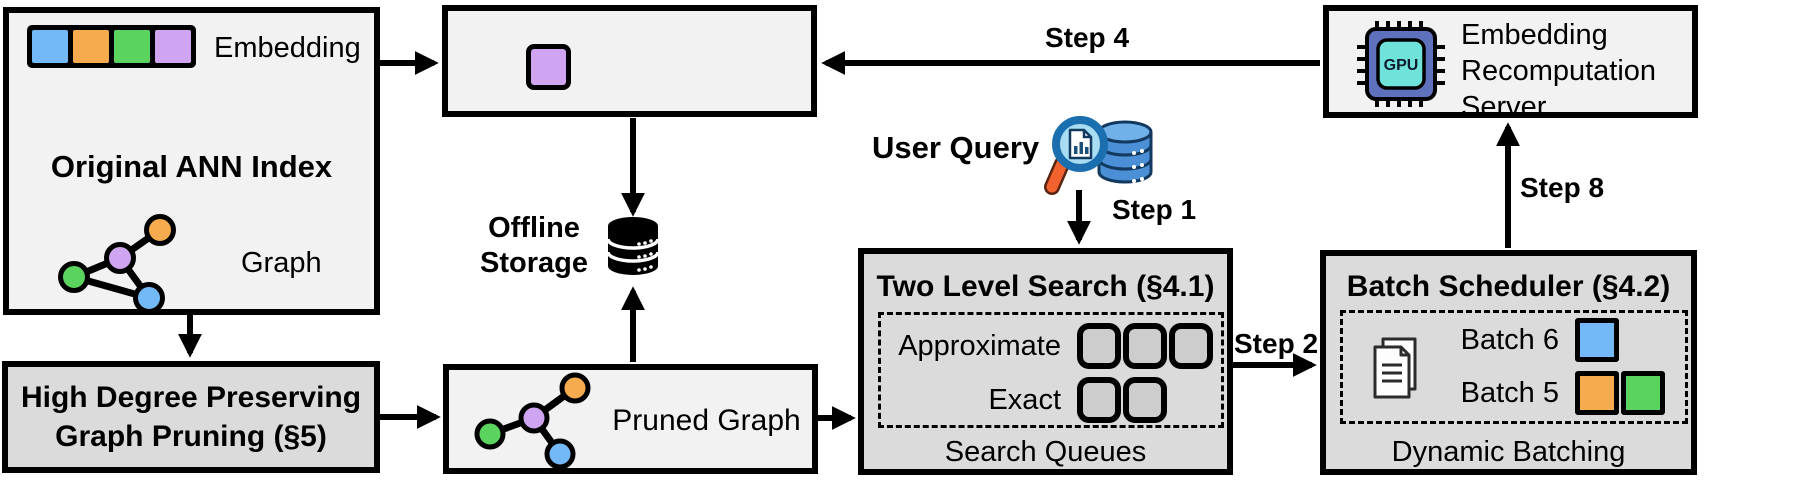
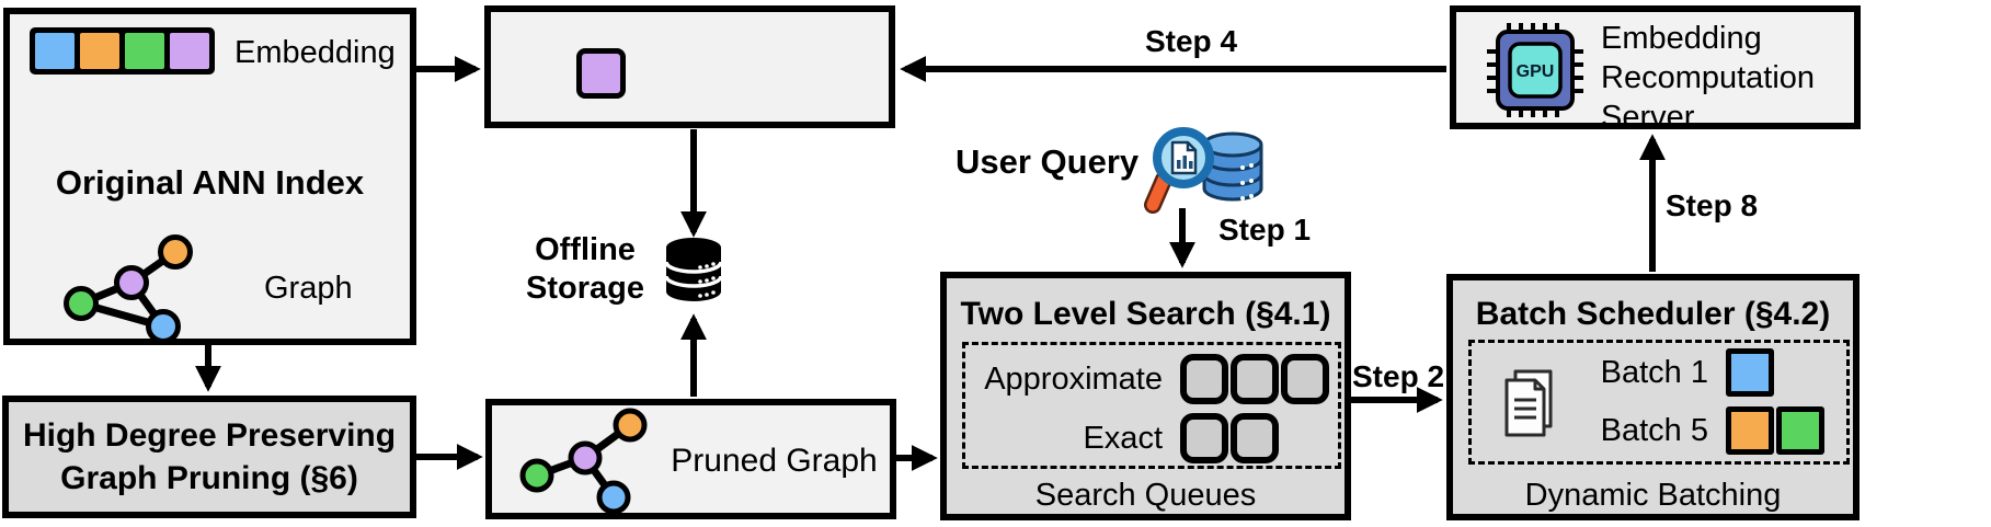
  Embedding
  Original ANN Index
  Graph
- High Degree Preserving Graph Pruning (§5)
+ High Degree Preserving Graph Pruning (§6)
  Offline Storage
  Pruned Graph
  User Query
  Two Level Search (§4.1)
  Approximate
  Exact
  Search Queues
  Batch Scheduler (§4.2)
- Batch 6
+ Batch 1
  Batch 5
  Dynamic Batching
  GPU
  Embedding Recomputation Server
  Step 1
  Step 2
  Step 8
  Step 4
